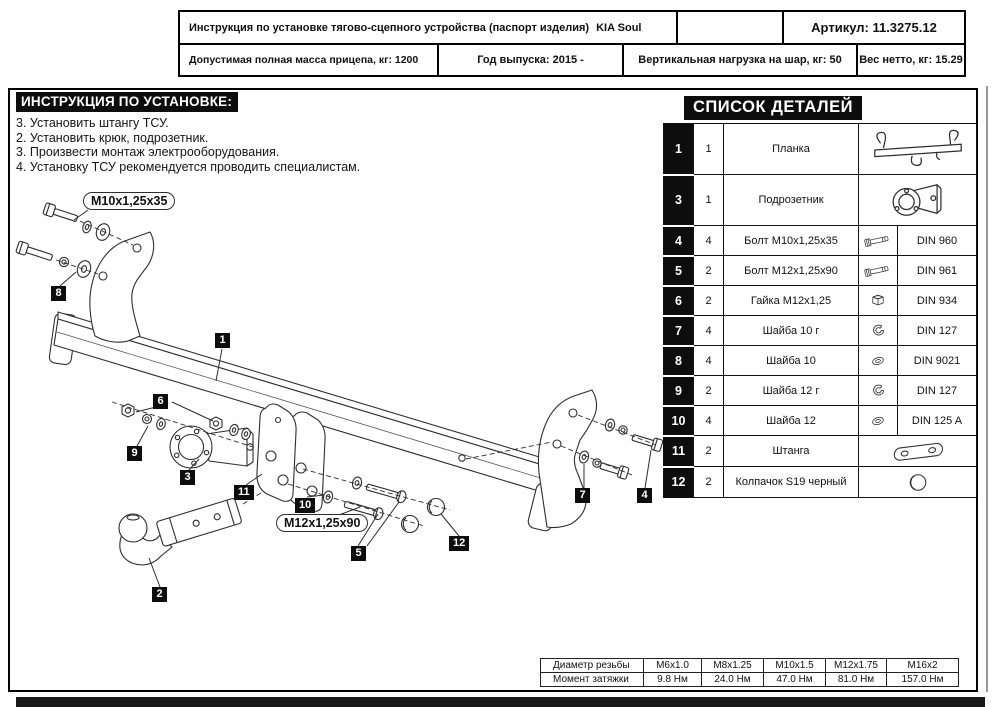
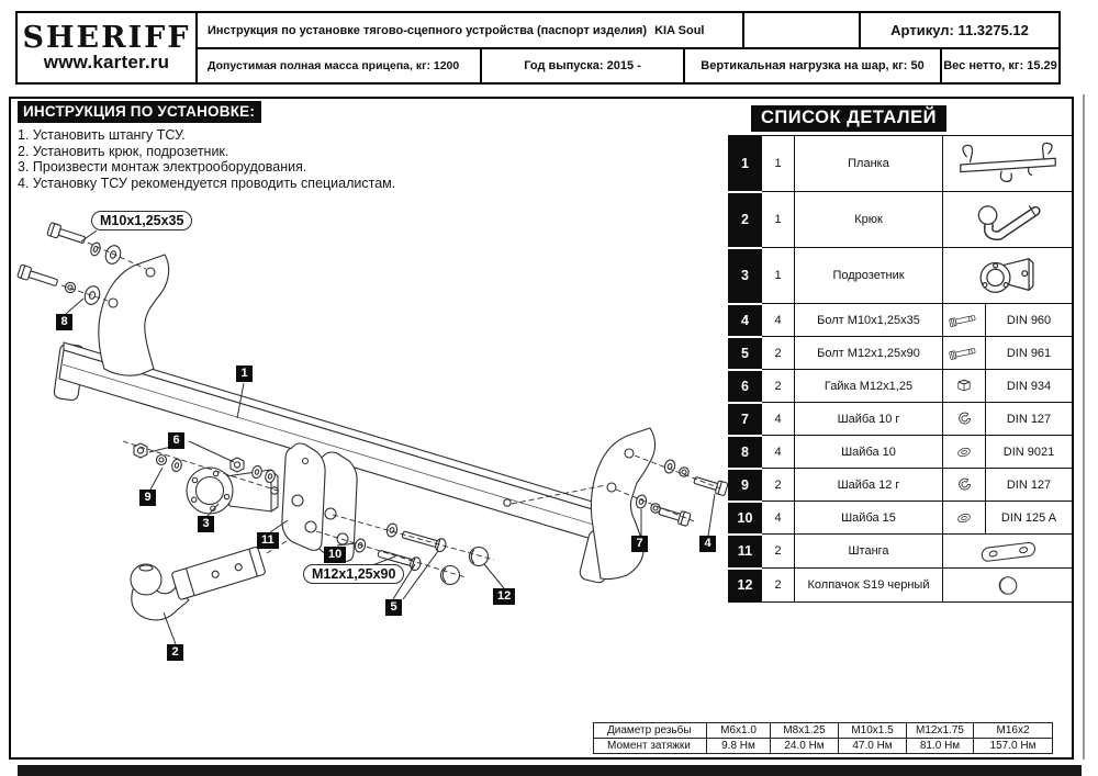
+ SHERIFF
+ www.karter.ru
  Инструкция по установке тягово-сцепного устройства (паспорт изделия)
  KIA Soul
  Артикул: 11.3275.12
  Допустимая полная масса прицепа, кг: 1200
  Год выпуска: 2015 -
  Вертикальная нагрузка на шар, кг: 50
  Вес нетто, кг: 15.29
  ИНСТРУКЦИЯ ПО УСТАНОВКЕ:
- 3. Установить штангу ТСУ.
+ 1. Установить штангу ТСУ.
  2. Установить крюк, подрозетник.
  3. Произвести монтаж электрооборудования.
  4. Установку ТСУ рекомендуется проводить специалистам.
  1
  2
  3
  4
  5
  6
  7
  8
  9
  10
  11
  12
  M10x1,25x35
  M12x1,25x90
  СПИСОК ДЕТАЛЕЙ
  1	1	Планка
+ 2	1	Крюк
  3	1	Подрозетник
  4	4	Болт M10x1,25x35		DIN 960
  5	2	Болт M12x1,25x90		DIN 961
  6	2	Гайка M12x1,25		DIN 934
  7	4	Шайба 10 г		DIN 127
  8	4	Шайба 10		DIN 9021
  9	2	Шайба 12 г		DIN 127
- 10	4	Шайба 12		DIN 125 A
+ 10	4	Шайба 15		DIN 125 A
  11	2	Штанга
  12	2	Колпачок S19 черный
  Диаметр резьбы	M6x1.0	M8x1.25	M10x1.5	M12x1.75	M16x2
  Момент затяжки	9.8 Нм	24.0 Нм	47.0 Нм	81.0 Нм	157.0 Нм
